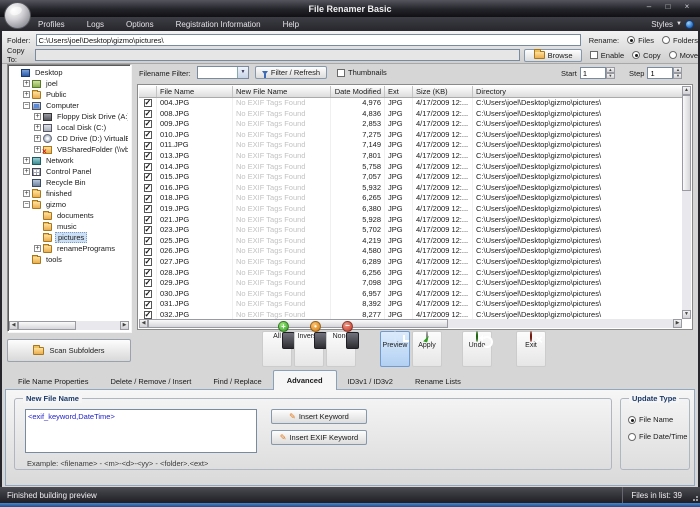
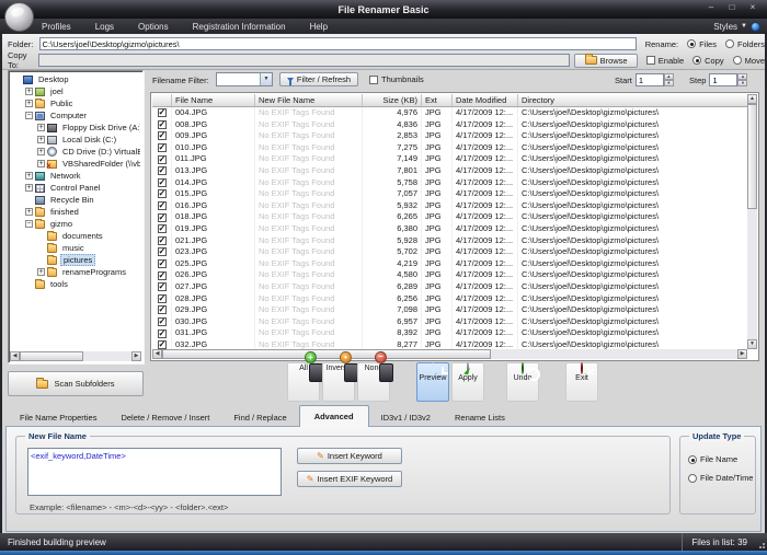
  File Renamer Basic
  –
  □
  ×
  Profiles
  Logs
  Options
  Registration Information
  Help
  Styles
  Folder:
  C:\Users\joel\Desktop\gizmo\pictures\
  Rename:
  Files
  Folders
  Copy To:
  Browse
  Enable
  Copy
  Move
  Desktop
  joel
  Public
  Computer
  Floppy Disk Drive (A:
  Local Disk (C:)
  CD Drive (D:) VirtualB
  Network
  Control Panel
  Recycle Bin
  finished
  gizmo
  documents
  music
  pictures
  renamePrograms
  tools
  Filename Filter:
  Filter / Refresh
  Thumbnails
  Start
  1
  Step
  1
  File Name
  New File Name
- Date Modified
+ Size (KB)
  Ext
- Size (KB)
+ Date Modified
  Directory
  004.JPG
  No EXIF Tags Found
  4,976
  JPG
  4/17/2009 12:...
  C:\Users\joel\Desktop\gizmo\pictures\
  008.JPG
  No EXIF Tags Found
  4,836
  JPG
  4/17/2009 12:...
  C:\Users\joel\Desktop\gizmo\pictures\
  009.JPG
  No EXIF Tags Found
  2,853
  JPG
  4/17/2009 12:...
  C:\Users\joel\Desktop\gizmo\pictures\
  010.JPG
  No EXIF Tags Found
  7,275
  JPG
  4/17/2009 12:...
  C:\Users\joel\Desktop\gizmo\pictures\
  011.JPG
  No EXIF Tags Found
  7,149
  JPG
  4/17/2009 12:...
  C:\Users\joel\Desktop\gizmo\pictures\
  013.JPG
  No EXIF Tags Found
  7,801
  JPG
  4/17/2009 12:...
  C:\Users\joel\Desktop\gizmo\pictures\
  014.JPG
  No EXIF Tags Found
  5,758
  JPG
  4/17/2009 12:...
  C:\Users\joel\Desktop\gizmo\pictures\
  015.JPG
  No EXIF Tags Found
  7,057
  JPG
  4/17/2009 12:...
  C:\Users\joel\Desktop\gizmo\pictures\
  016.JPG
  No EXIF Tags Found
  5,932
  JPG
  4/17/2009 12:...
  C:\Users\joel\Desktop\gizmo\pictures\
  018.JPG
  No EXIF Tags Found
  6,265
  JPG
  4/17/2009 12:...
  C:\Users\joel\Desktop\gizmo\pictures\
  019.JPG
  No EXIF Tags Found
  6,380
  JPG
  4/17/2009 12:...
  C:\Users\joel\Desktop\gizmo\pictures\
  021.JPG
  No EXIF Tags Found
  5,928
  JPG
  4/17/2009 12:...
  C:\Users\joel\Desktop\gizmo\pictures\
  023.JPG
  No EXIF Tags Found
  5,702
  JPG
  4/17/2009 12:...
  C:\Users\joel\Desktop\gizmo\pictures\
  025.JPG
  No EXIF Tags Found
  4,219
  JPG
  4/17/2009 12:...
  C:\Users\joel\Desktop\gizmo\pictures\
  026.JPG
  No EXIF Tags Found
  4,580
  JPG
  4/17/2009 12:...
  C:\Users\joel\Desktop\gizmo\pictures\
  027.JPG
  No EXIF Tags Found
  6,289
  JPG
  4/17/2009 12:...
  C:\Users\joel\Desktop\gizmo\pictures\
  028.JPG
  No EXIF Tags Found
  6,256
  JPG
  4/17/2009 12:...
  C:\Users\joel\Desktop\gizmo\pictures\
  029.JPG
  No EXIF Tags Found
  7,098
  JPG
  4/17/2009 12:...
  C:\Users\joel\Desktop\gizmo\pictures\
  030.JPG
  No EXIF Tags Found
  6,957
  JPG
  4/17/2009 12:...
  C:\Users\joel\Desktop\gizmo\pictures\
  031.JPG
  No EXIF Tags Found
  8,392
  JPG
  4/17/2009 12:...
  C:\Users\joel\Desktop\gizmo\pictures\
  032.JPG
  No EXIF Tags Found
  8,277
  JPG
  4/17/2009 12:...
  C:\Users\joel\Desktop\gizmo\pictures\
  Scan Subfolders
  File Name Properties
  Delete / Remove / Insert
  Find / Replace
  Advanced
  ID3v1 / ID3v2
  Rename Lists
  New File Name
  <exif_keyword,DateTime>
  ✎
  Insert Keyword
  ✎
  Insert EXIF Keyword
  Example: <filename> - <m>-<d>-<yy> - <folder>.<ext>
  Update Type
  File Name
  File Date/Time
  Finished building preview
  Files in list: 39
